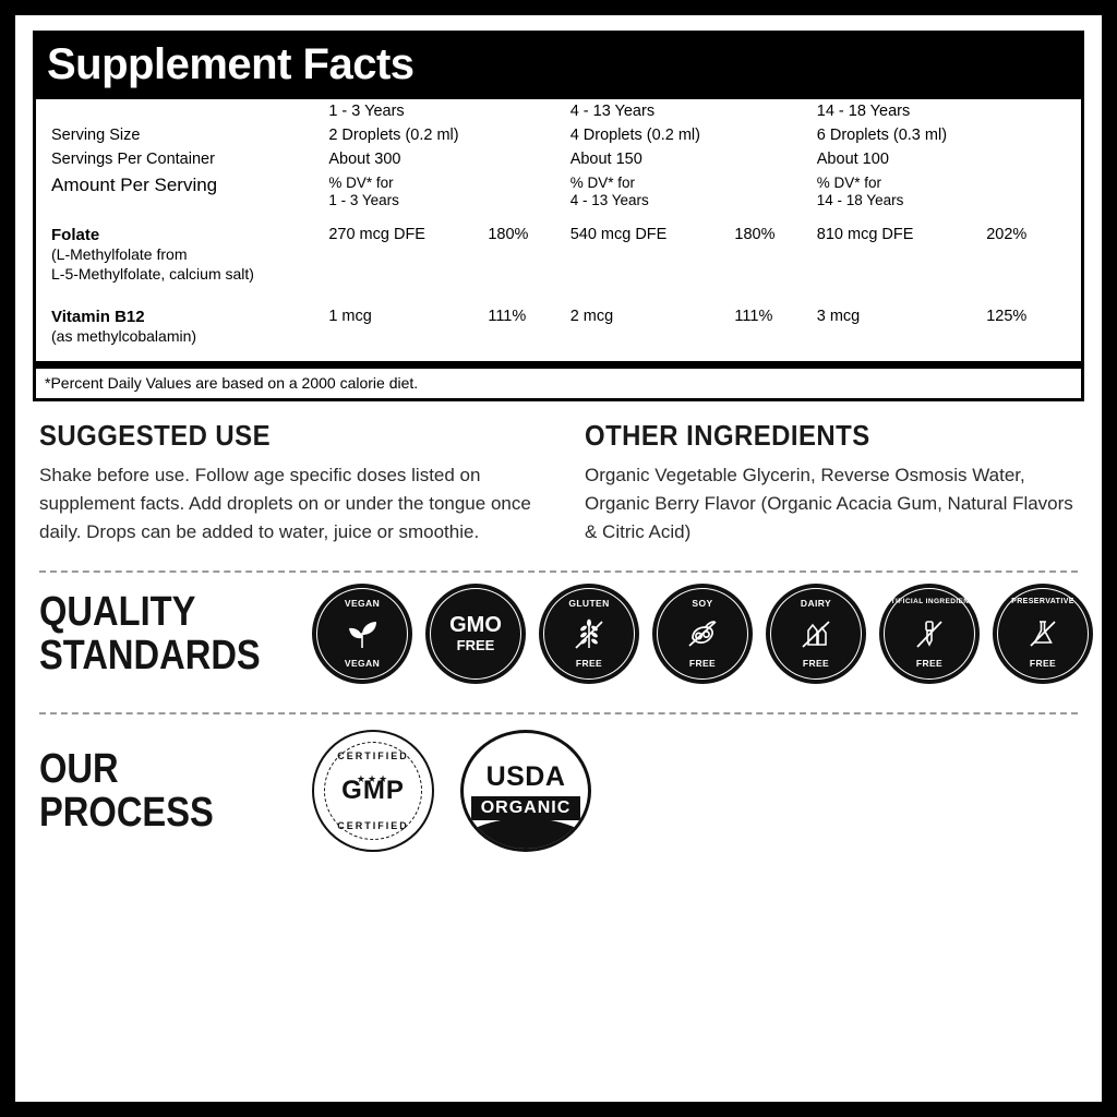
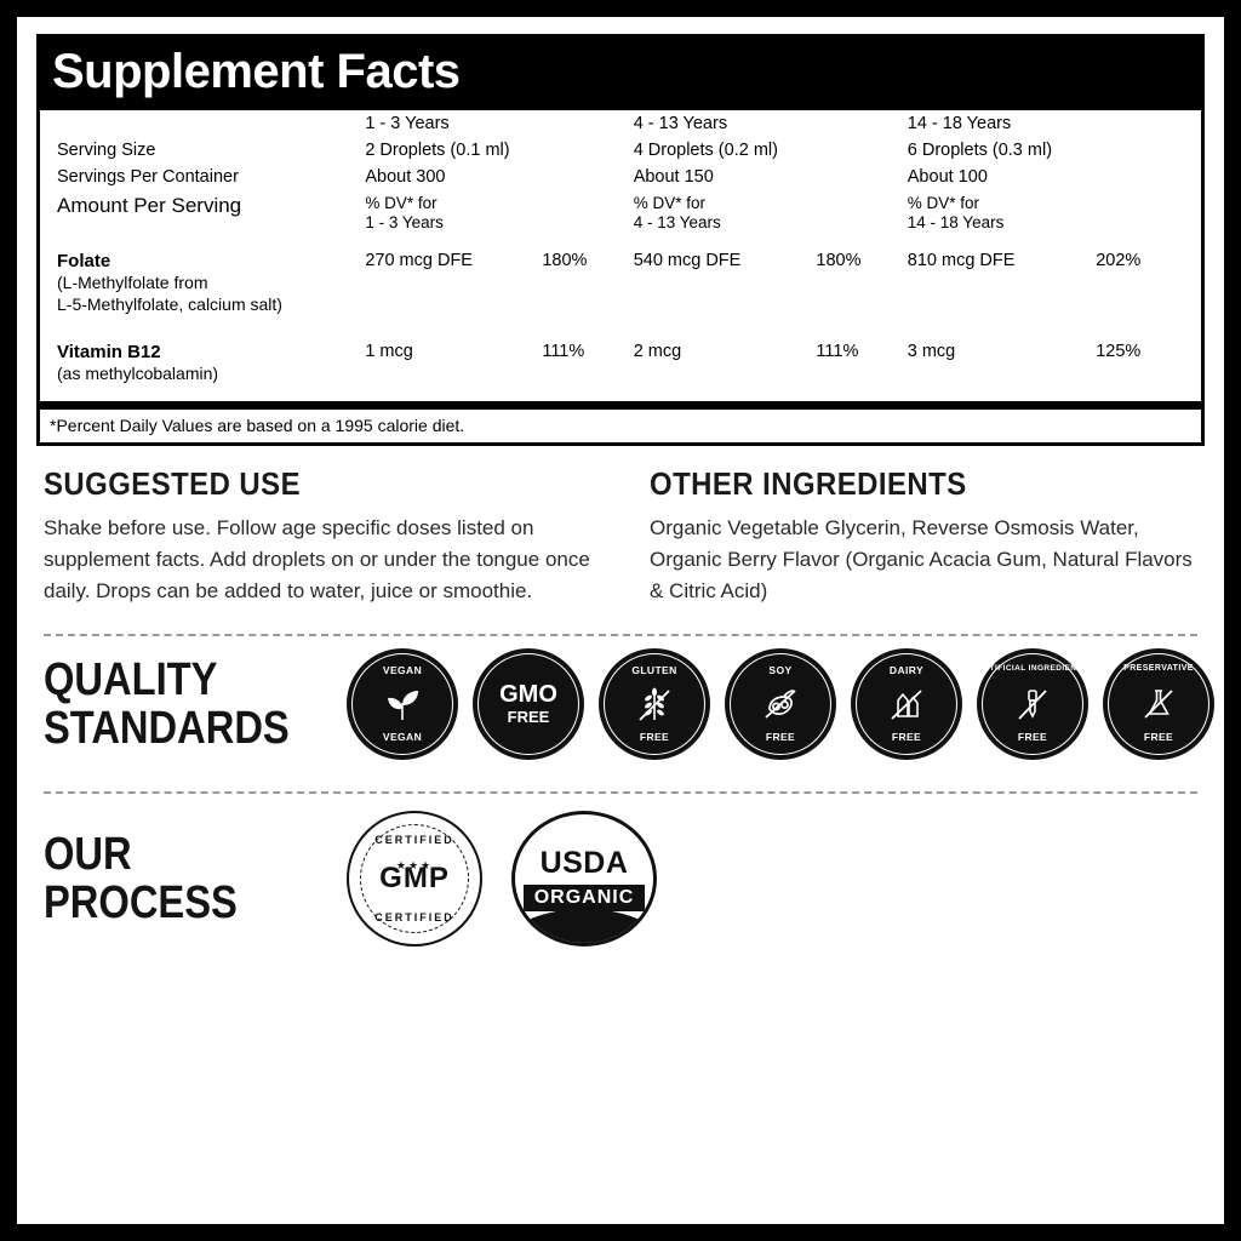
  Supplement Facts
  	1 - 3 Years	4 - 13 Years	14 - 18 Years
- Serving Size	2 Droplets (0.2 ml)	4 Droplets (0.2 ml)	6 Droplets (0.3 ml)
+ Serving Size	2 Droplets (0.1 ml)	4 Droplets (0.2 ml)	6 Droplets (0.3 ml)
  Servings Per Container	About 300	About 150	About 100
  Amount Per Serving	% DV* for 1 - 3 Years	% DV* for 4 - 13 Years	% DV* for 14 - 18 Years
  Folate (L-Methylfolate from L-5-Methylfolate, calcium salt)	270 mcg DFE	180%	540 mcg DFE	180%	810 mcg DFE	202%
  Vitamin B12 (as methylcobalamin)	1 mcg	111%	2 mcg	111%	3 mcg	125%
- *Percent Daily Values are based on a 2000 calorie diet.
+ *Percent Daily Values are based on a 1995 calorie diet.
  SUGGESTED USE
  Shake before use. Follow age specific doses listed on supplement facts. Add droplets on or under the tongue once daily. Drops can be added to water, juice or smoothie.
  OTHER INGREDIENTS
  Organic Vegetable Glycerin, Reverse Osmosis Water, Organic Berry Flavor (Organic Acacia Gum, Natural Flavors & Citric Acid)
  QUALITY
  STANDARDS
  VEGAN
  VEGAN
  GMO
  FREE
  GLUTEN
  FREE
  SOY
  FREE
  DAIRY
  FREE
  FREE
  FREE
  OUR
  PROCESS
  CERTIFIED
  ★★★
  GMP
  CERTIFIED
  USDA
  ORGANIC
